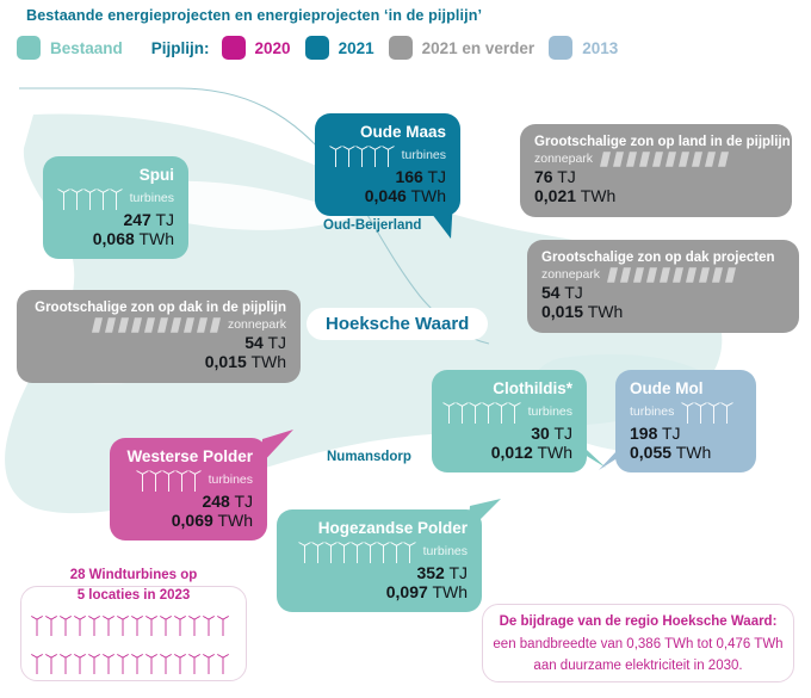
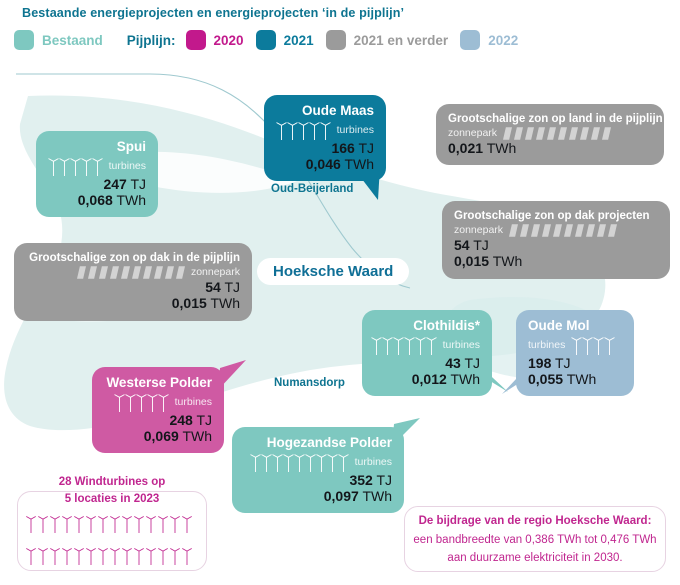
  Bestaande energieprojecten en energieprojecten ‘in de pijplijn’
  Bestaand
  Pijplijn:
  2020
  2021
  2021 en verder
- 2013
+ 2022
  Oud-Beijerland
  Numansdorp
  Hoeksche Waard
  Spui
  turbines
  247 TJ
  0,068 TWh
  Oude Maas
  turbines
  166 TJ
  0,046 TWh
  Grootschalige zon op land in de pijplijn
  zonnepark
- 76 TJ
  0,021 TWh
  Grootschalige zon op dak projecten
  zonnepark
  54 TJ
  0,015 TWh
  Grootschalige zon op dak in de pijplijn
  zonnepark
  54 TJ
  0,015 TWh
  Clothildis*
  turbines
- 30 TJ
+ 43 TJ
  0,012 TWh
  Oude Mol
  turbines
  198 TJ
  0,055 TWh
  Westerse Polder
  turbines
  248 TJ
  0,069 TWh
  Hogezandse Polder
  turbines
  352 TJ
  0,097 TWh
  28 Windturbines op
  5 locaties in 2023
  De bijdrage van de regio Hoeksche Waard:
  een bandbreedte van 0,386 TWh tot 0,476 TWh
  aan duurzame elektriciteit in 2030.
